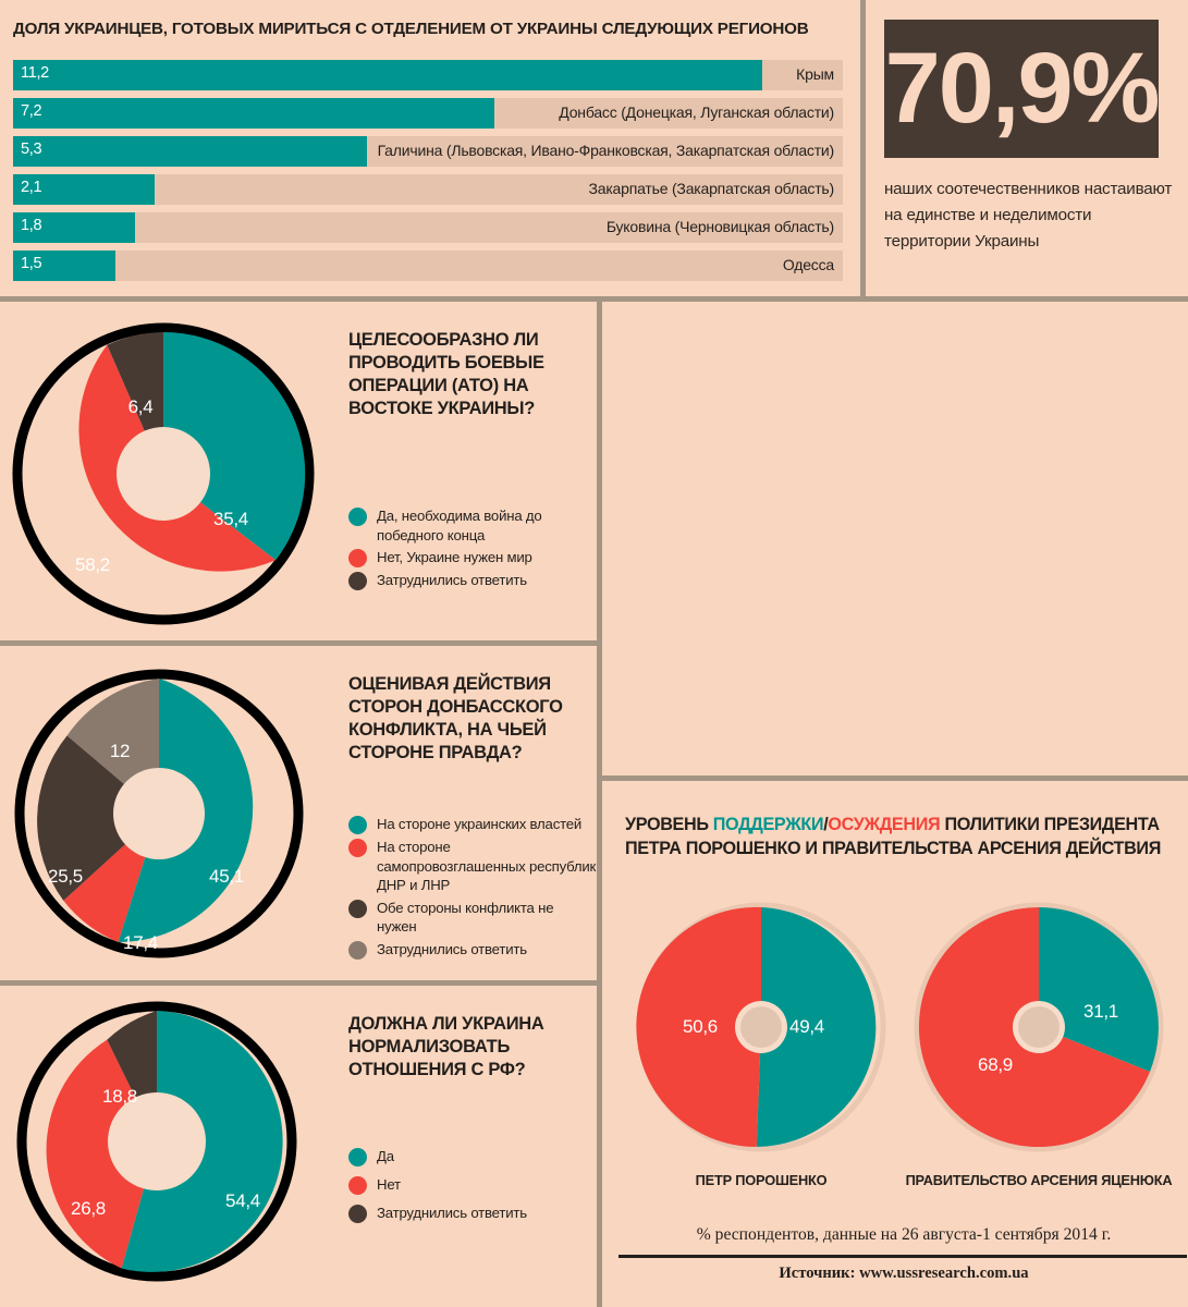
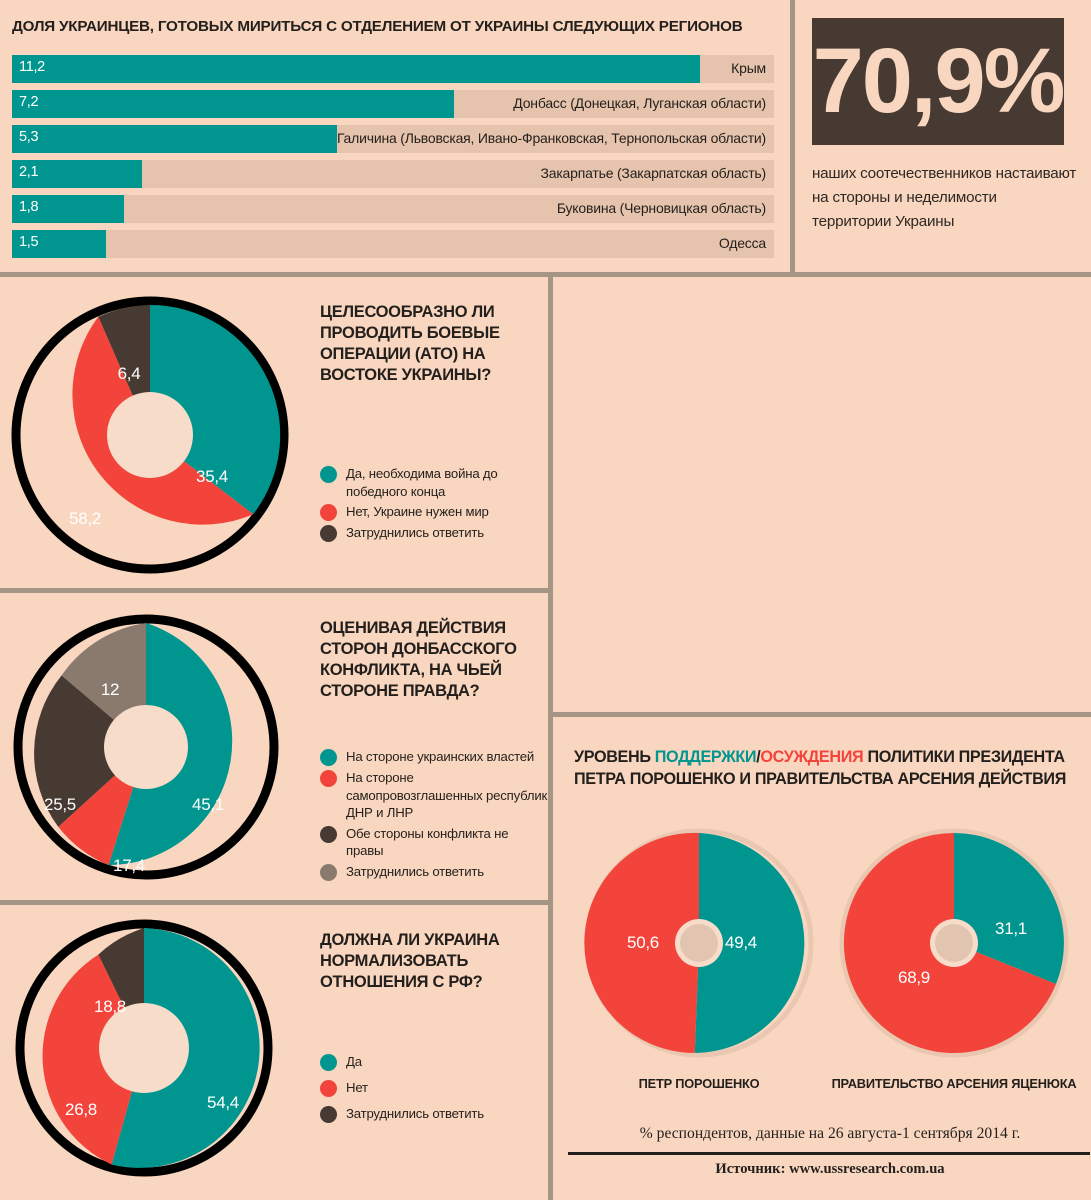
  ДОЛЯ УКРАИНЦЕВ, ГОТОВЫХ МИРИТЬСЯ С ОТДЕЛЕНИЕМ ОТ УКРАИНЫ СЛЕДУЮЩИХ РЕГИОНОВ
  11,2
  Крым
  7,2
  Донбасс (Донецкая, Луганская области)
  5,3
- Галичина (Львовская, Ивано-Франковская, Закарпатская области)
+ Галичина (Львовская, Ивано-Франковская, Тернопольская области)
  2,1
  Закарпатье (Закарпатская область)
  1,8
  Буковина (Черновицкая область)
  1,5
  Одесса
  70,9%
- наших соотечественников настаивают на единстве и неделимости территории Украины
+ наших соотечественников настаивают на стороны и неделимости территории Украины
  35,4
  58,2
  6,4
  ЦЕЛЕСООБРАЗНО ЛИ ПРОВОДИТЬ БОЕВЫЕ ОПЕРАЦИИ (АТО) НА ВОСТОКЕ УКРАИНЫ?
  Да, необходима война до победного конца
  Нет, Украине нужен мир
  Затруднились ответить
  45,1
  17,4
  25,5
  12
  ОЦЕНИВАЯ ДЕЙСТВИЯ СТОРОН ДОНБАССКОГО КОНФЛИКТА, НА ЧЬЕЙ СТОРОНЕ ПРАВДА?
  На стороне украинских властей
  На стороне самопровозглашенных республик ДНР и ЛНР
- Обе стороны конфликта не нужен
+ Обе стороны конфликта не правы
  Затруднились ответить
  54,4
  26,8
  18,8
  ДОЛЖНА ЛИ УКРАИНА НОРМАЛИЗОВАТЬ ОТНОШЕНИЯ С РФ?
  Да
  Нет
  Затруднились ответить
  УРОВЕНЬ ПОДДЕРЖКИ/ОСУЖДЕНИЯ ПОЛИТИКИ ПРЕЗИДЕНТА
  ПЕТРА ПОРОШЕНКО И ПРАВИТЕЛЬСТВА АРСЕНИЯ ДЕЙСТВИЯ
  50,6
  49,4
  ПЕТР ПОРОШЕНКО
  31,1
  68,9
  ПРАВИТЕЛЬСТВО АРСЕНИЯ ЯЦЕНЮКА
  % респондентов, данные на 26 августа-1 сентября 2014 г.
  Источник: www.ussresearch.com.ua
